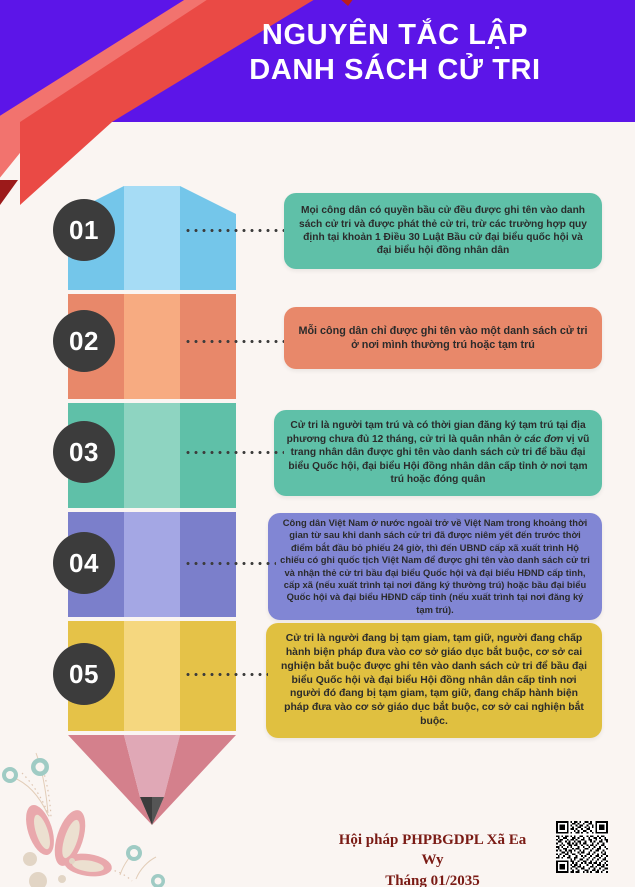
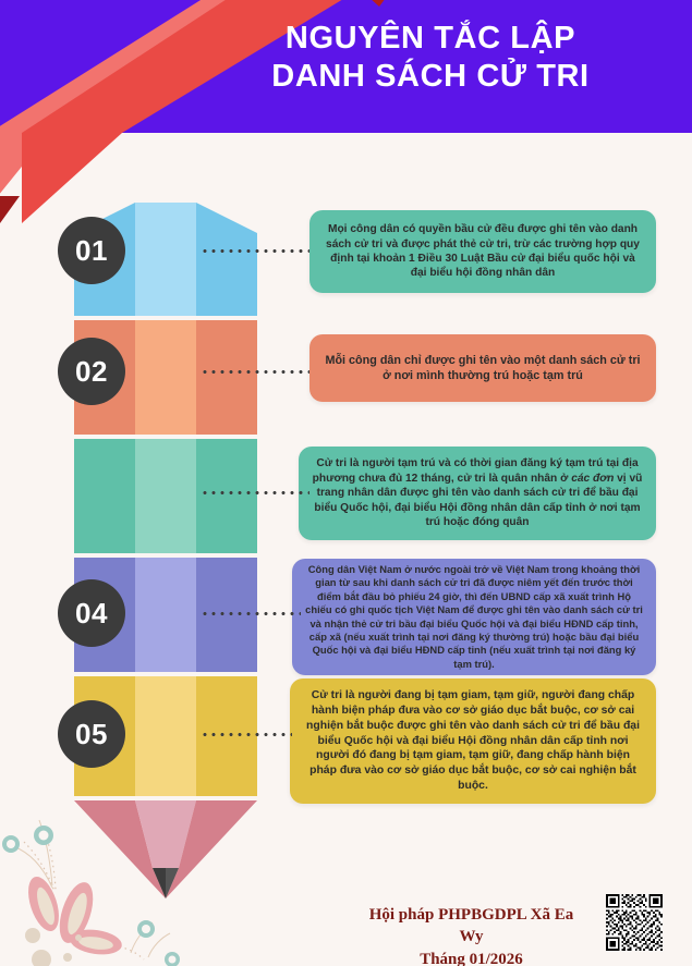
  NGUYÊN TẮC LẬP
  DANH SÁCH CỬ TRI
  01
  02
- 03
  04
  05
  Mọi công dân có quyền bầu cử đều được ghi tên vào danh sách cử tri và được phát thẻ cử tri, trừ các trường hợp quy định tại khoản 1 Điều 30 Luật Bầu cử đại biểu quốc hội và đại biểu hội đồng nhân dân
  Mỗi công dân chỉ được ghi tên vào một danh sách cử tri ở nơi mình thường trú hoặc tạm trú
  Cử tri là người tạm trú và có thời gian đăng ký tạm trú tại địa phương chưa đủ 12 tháng, cử tri là quân nhân ở các đơn vị vũ trang nhân dân được ghi tên vào danh sách cử tri để bầu đại biểu Quốc hội, đại biểu Hội đồng nhân dân cấp tỉnh ở nơi tạm trú hoặc đóng quân
  Công dân Việt Nam ở nước ngoài trở về Việt Nam trong khoảng thời gian từ sau khi danh sách cử tri đã được niêm yết đến trước thời điểm bắt đầu bỏ phiếu 24 giờ, thì đến UBND cấp xã xuất trình Hộ chiếu có ghi quốc tịch Việt Nam để được ghi tên vào danh sách cử tri và nhận thẻ cử tri bầu đại biểu Quốc hội và đại biểu HĐND cấp tỉnh, cấp xã (nếu xuất trình tại nơi đăng ký thường trú) hoặc bầu đại biểu Quốc hội và đại biểu HĐND cấp tỉnh (nếu xuất trình tại nơi đăng ký tạm trú).
  Cử tri là người đang bị tạm giam, tạm giữ, người đang chấp hành biện pháp đưa vào cơ sở giáo dục bắt buộc, cơ sở cai nghiện bắt buộc được ghi tên vào danh sách cử tri để bầu đại biểu Quốc hội và đại biểu Hội đồng nhân dân cấp tỉnh nơi người đó đang bị tạm giam, tạm giữ, đang chấp hành biện pháp đưa vào cơ sở giáo dục bắt buộc, cơ sở cai nghiện bắt buộc.
  Hội pháp PHPBGDPL Xã Ea Wy
- Tháng 01/2035
+ Tháng 01/2026
